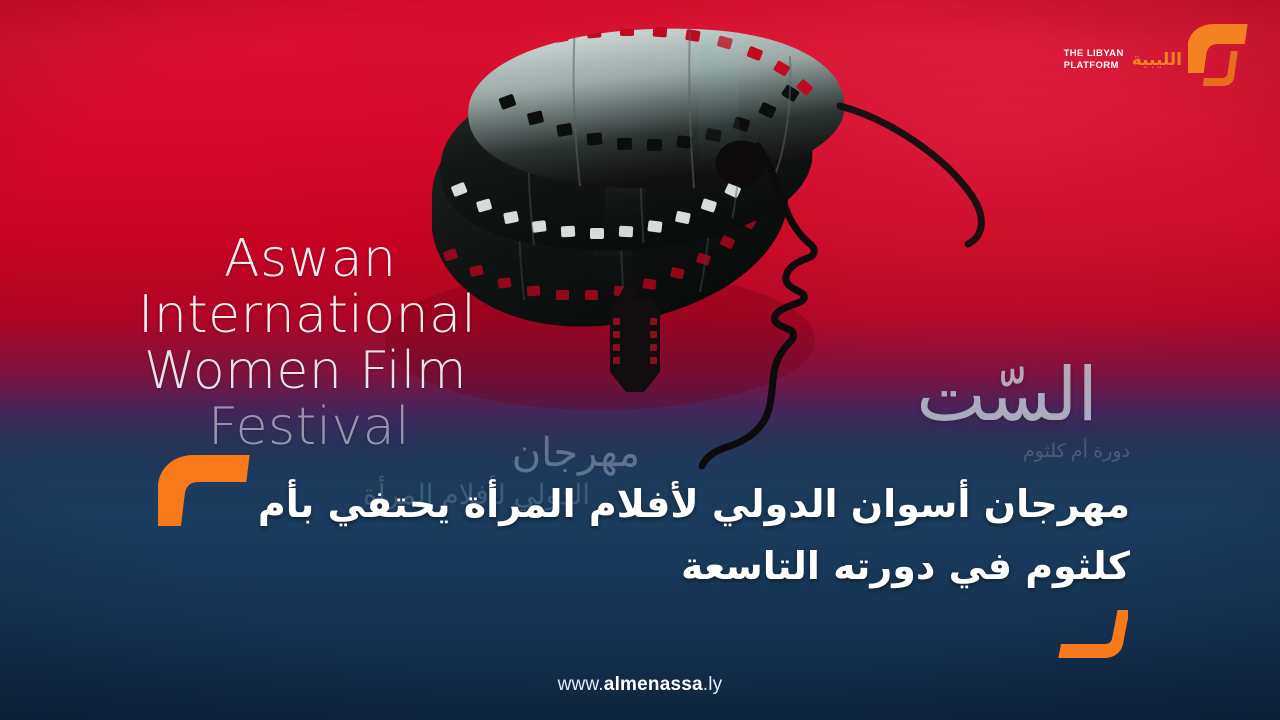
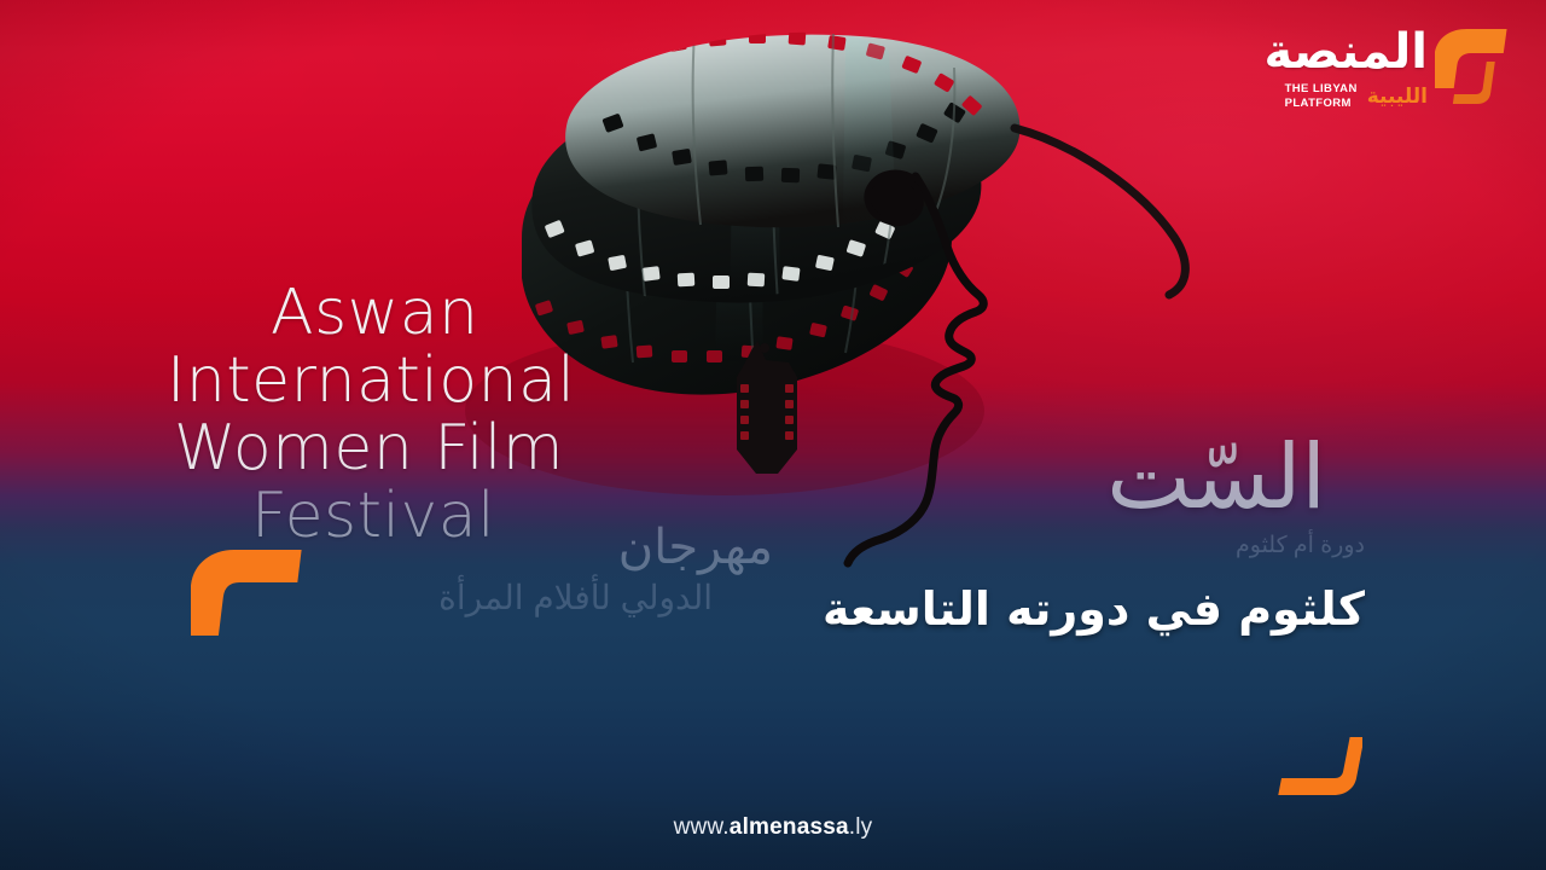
- مهرجان أسوان الدولي لأفلام المرأة يحتفي بأم
  كلثوم في دورته التاسعة
  www.almenassa.ly
+ المنصة
  THE LIBYAN
  PLATFORM
  الليبية
